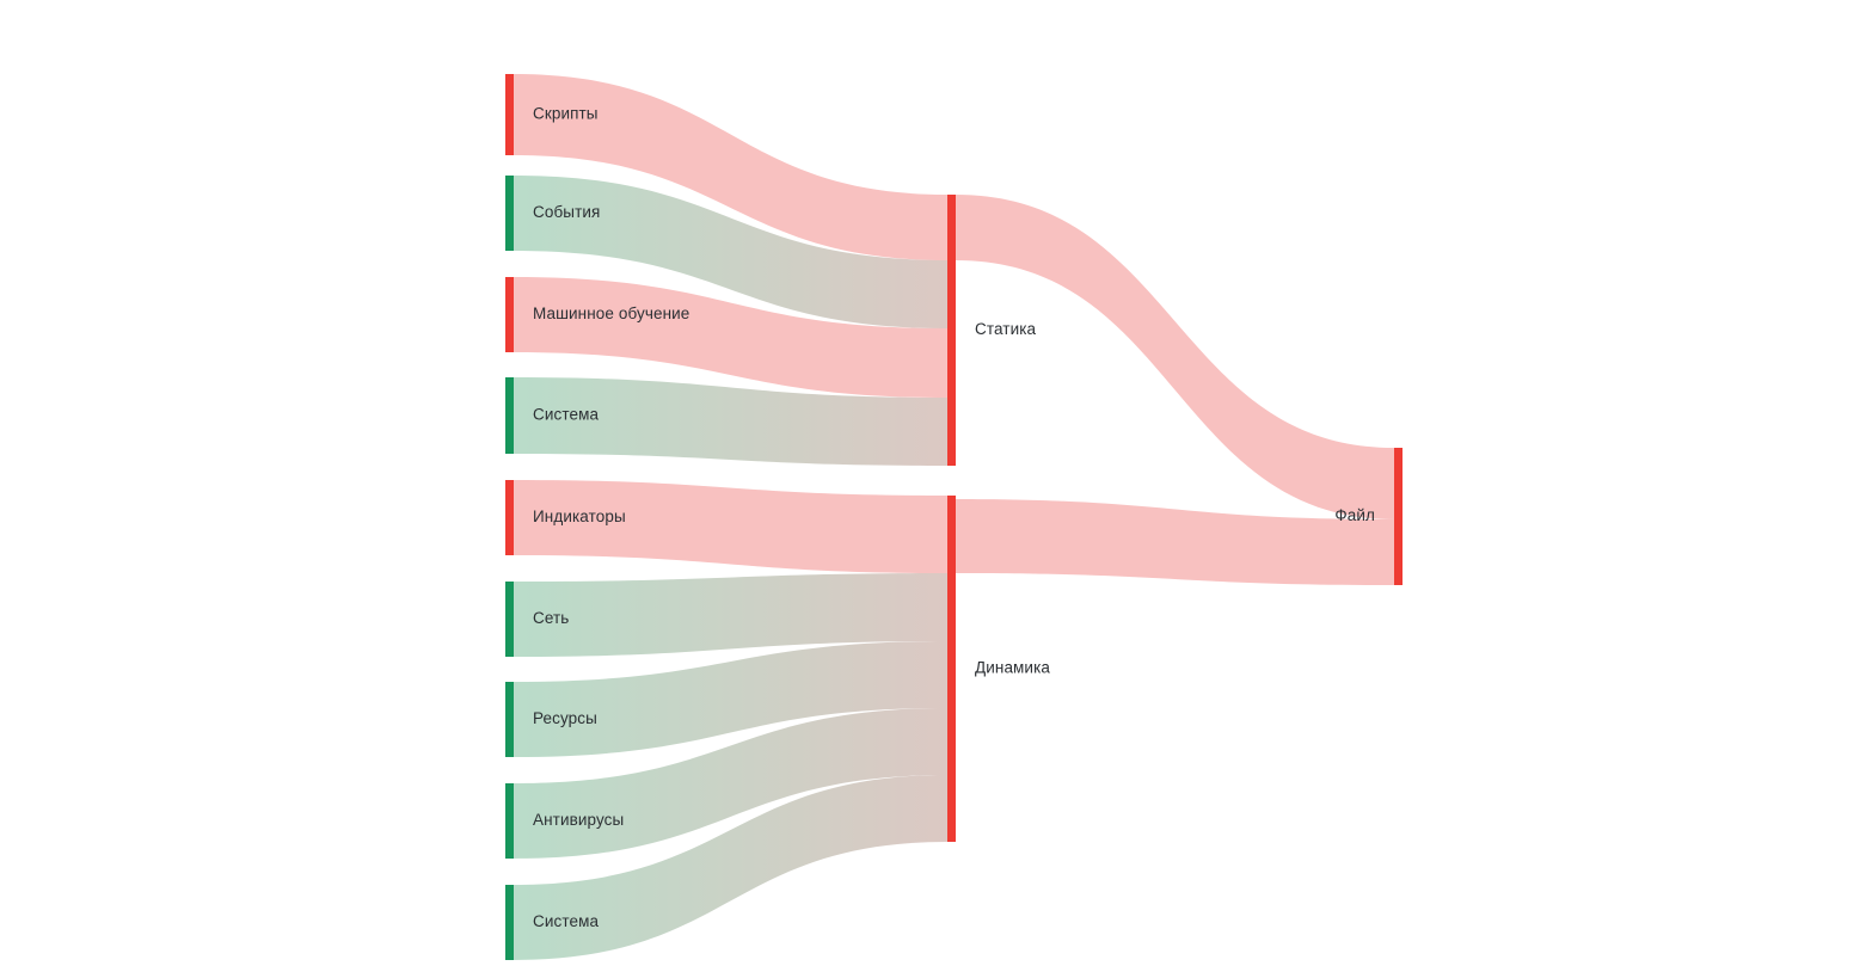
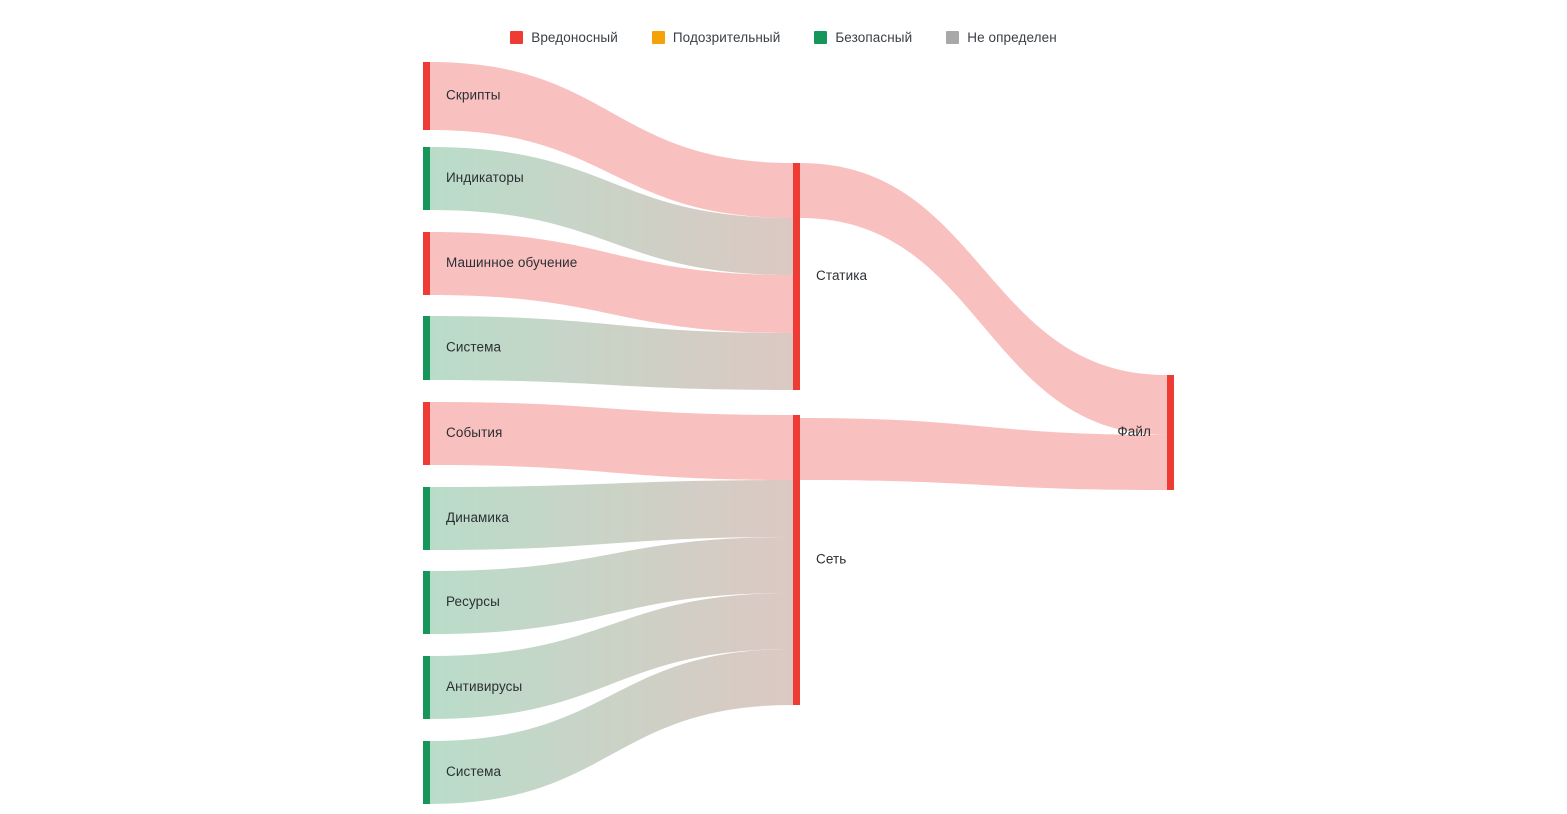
+ Вредоносный
+ Подозрительный
+ Безопасный
+ Не определен
  Скрипты
- События
+ Индикаторы
  Машинное обучение
  Система
- Индикаторы
+ События
- Сеть
+ Динамика
  Ресурсы
  Антивирусы
  Система
  Статика
- Динамика
+ Сеть
  Файл
